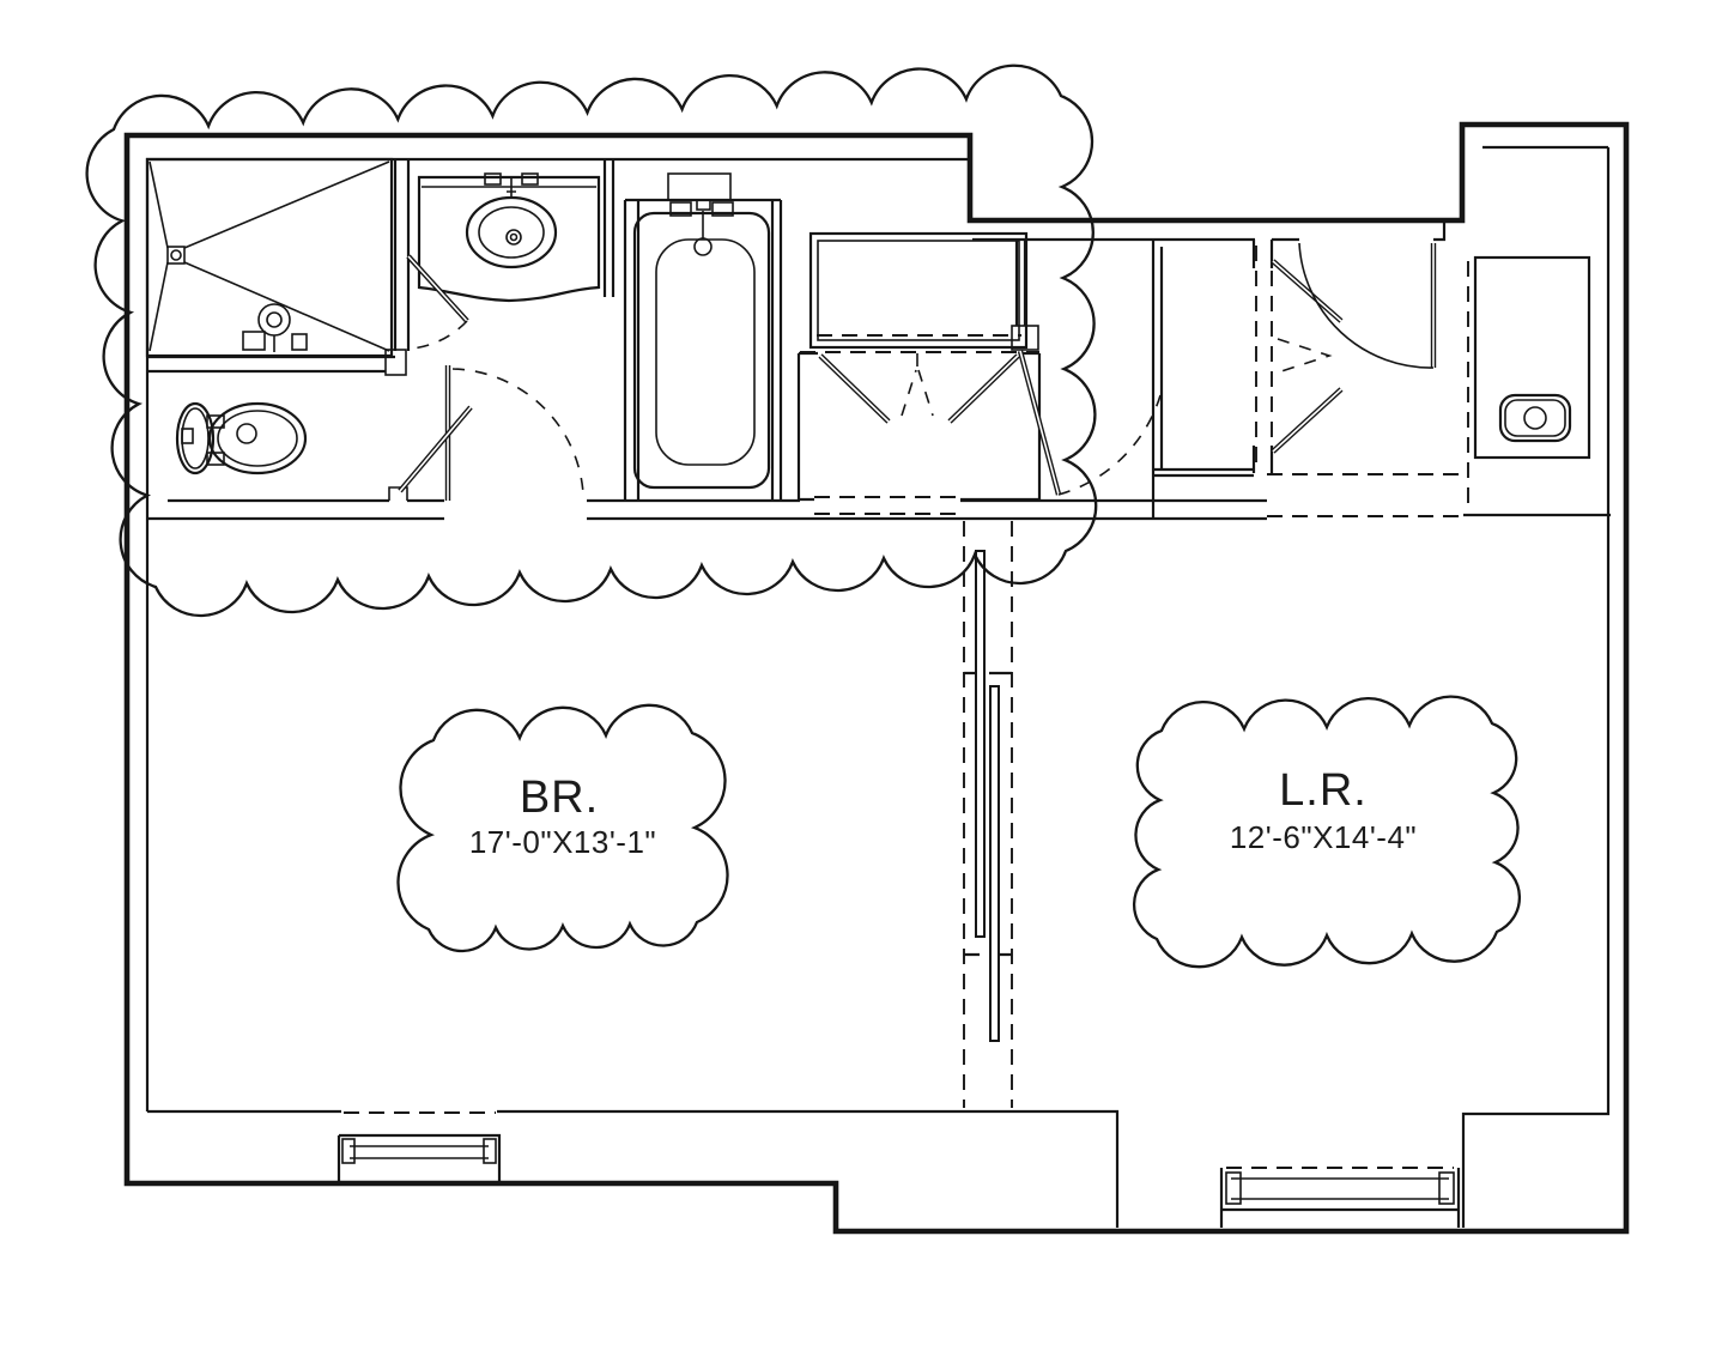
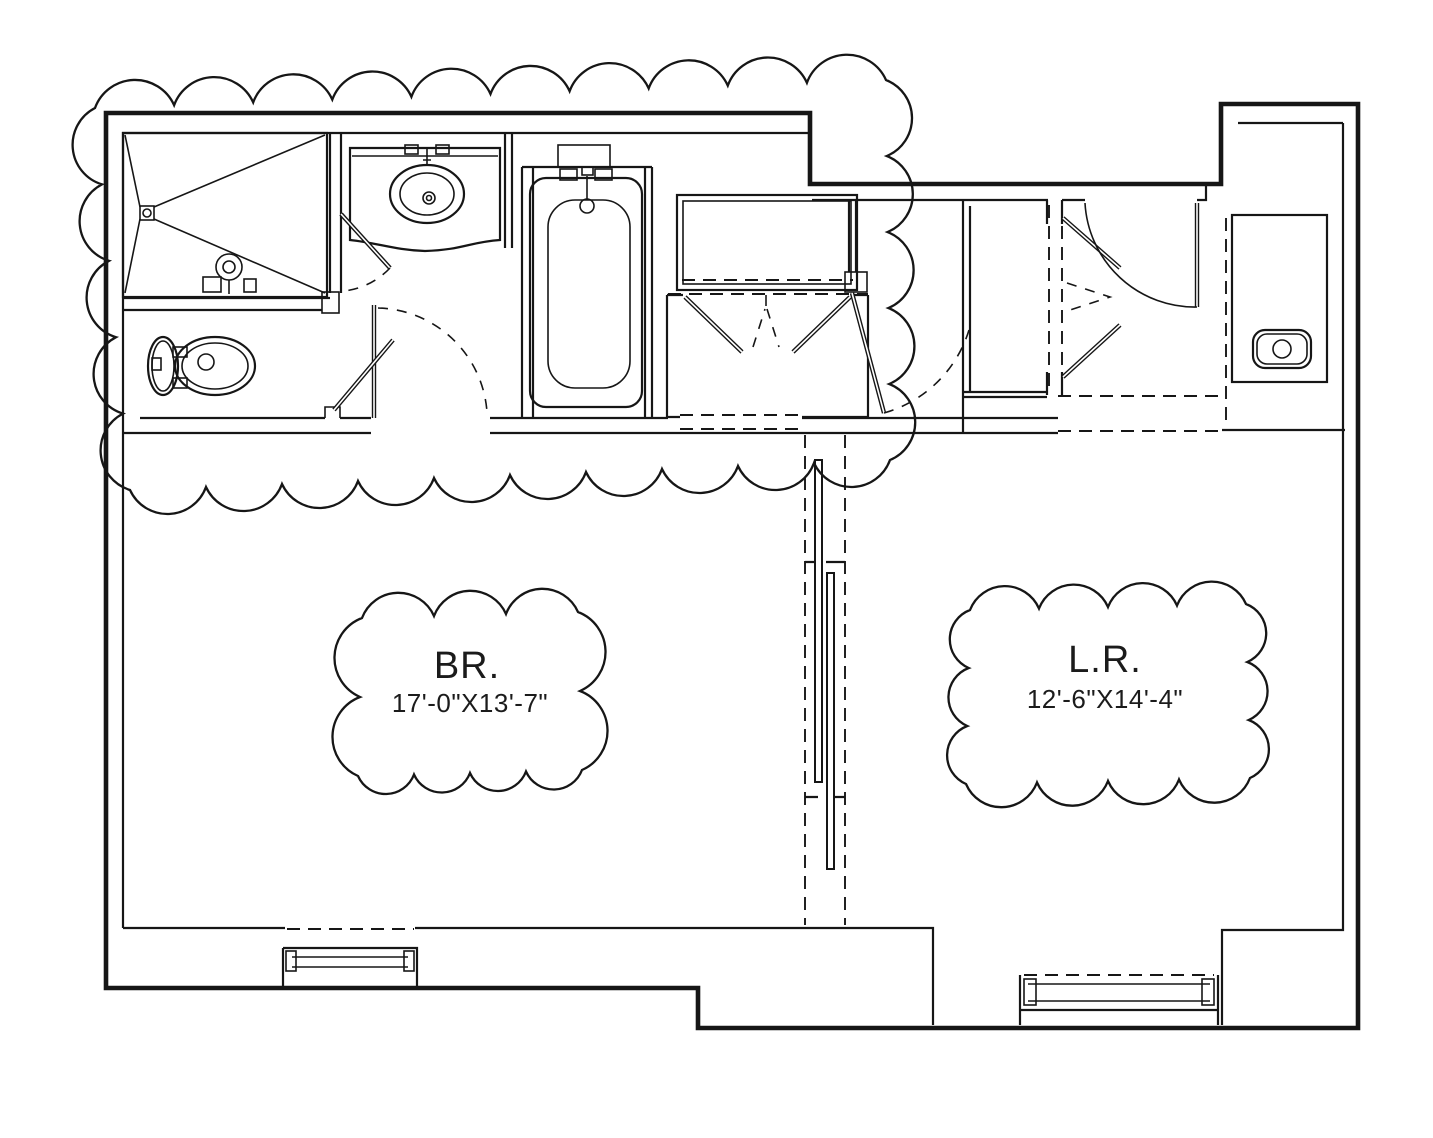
  BR.
- 17'-0"X13'-1"
+ 17'-0"X13'-7"
  L.R.
  12'-6"X14'-4"
